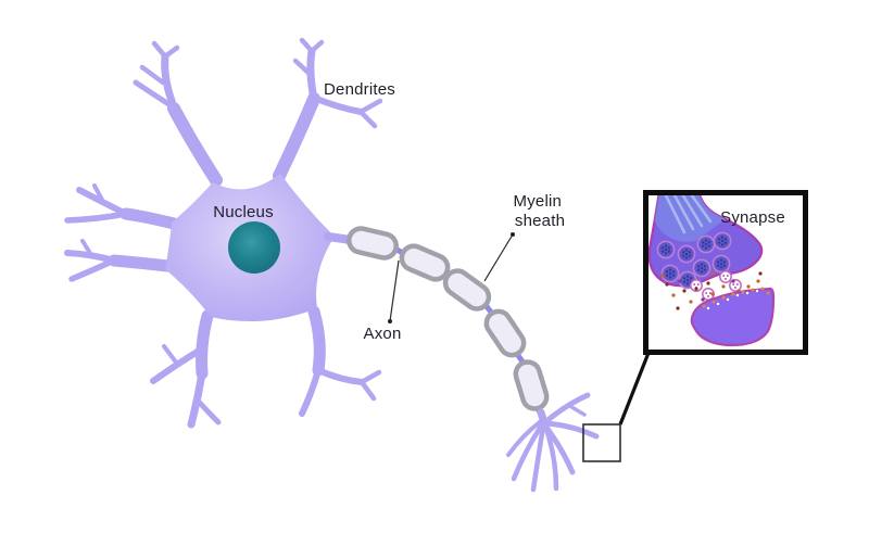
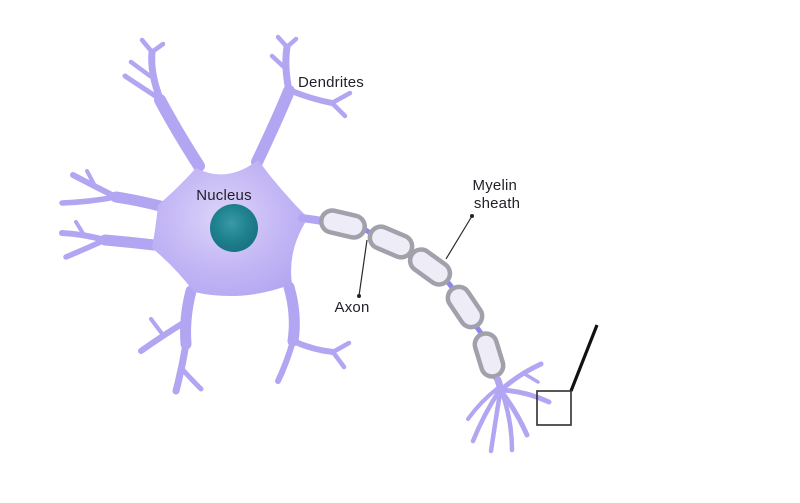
- Synapse
  Dendrites
  Nucleus
  Axon
  Myelin sheath
